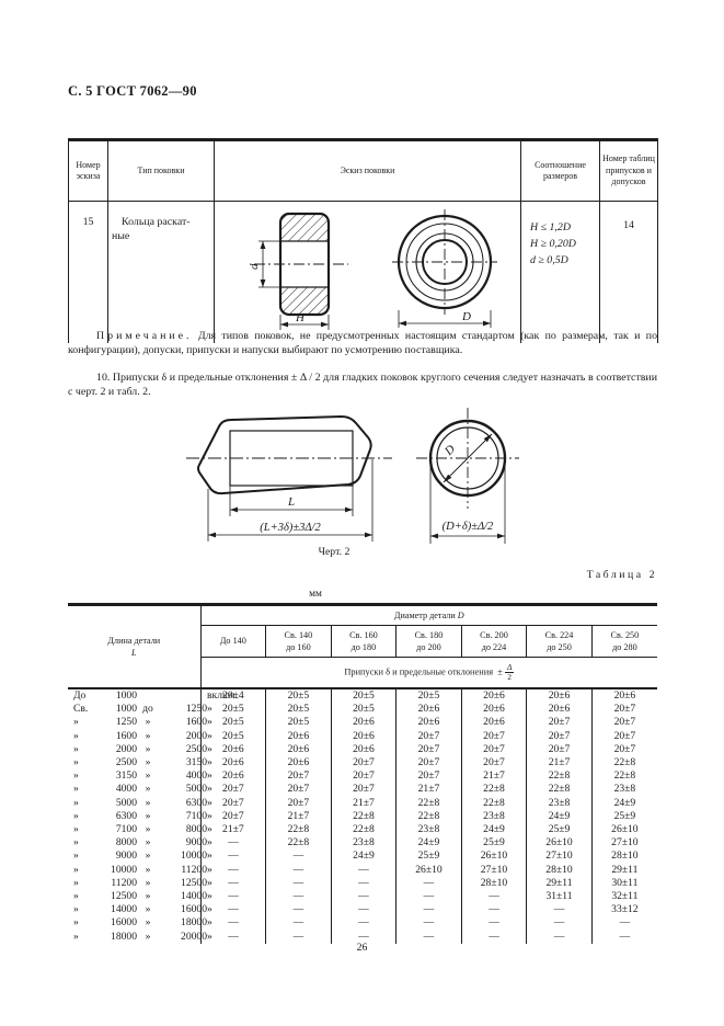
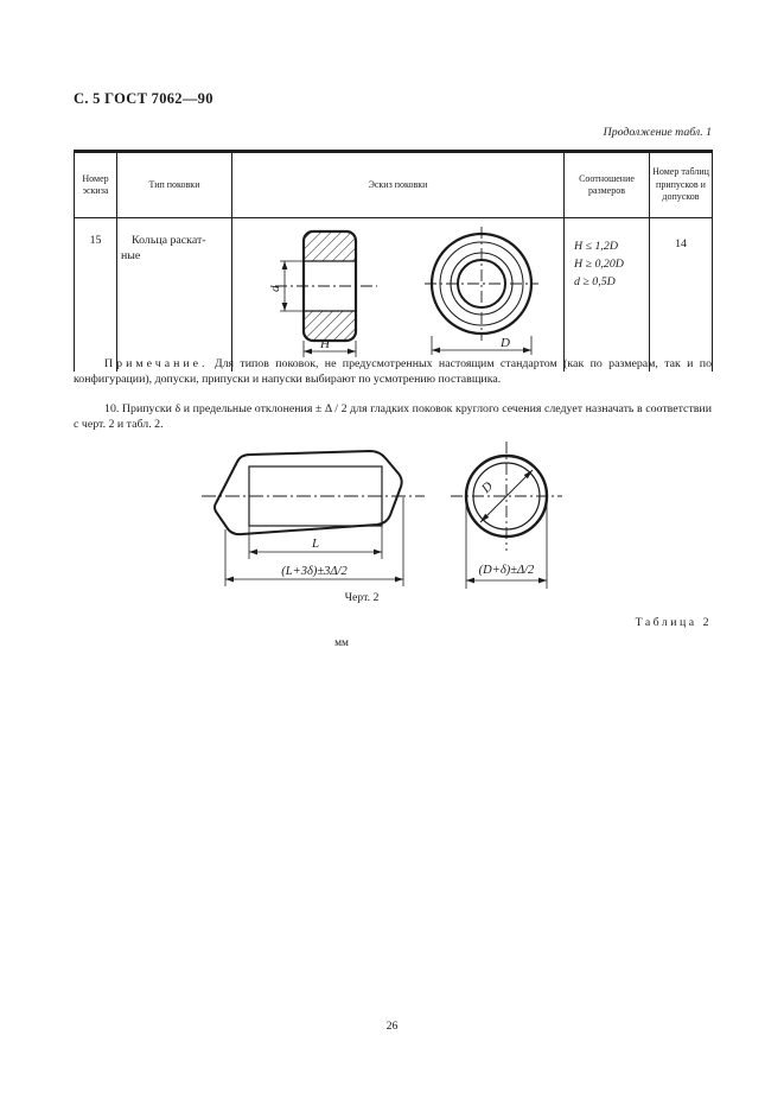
  С. 5 ГОСТ 7062—90
+ Продолжение табл. 1
  Номер эскиза	Тип поковки	Эскиз поковки	Соотношение размеров	Номер таблиц припусков и допусков
  15	Кольца раскат- ные	H D	H ≤ 1,2D H ≥ 0,20D d ≥ 0,5D	14
  Примечание. Для типов поковок, не предусмотренных настоящим стандартом (как по размерам, так и по конфигурации), допуски, припуски и напуски выбирают по усмотрению поставщика.
  10. Припуски δ и предельные отклонения ± Δ / 2 для гладких поковок круглого сечения следует назначать в соответствии с черт. 2 и табл. 2.
  L
  (L+3δ)±3Δ/2
  (D+δ)±Δ/2
  Черт. 2
  Таблица 2
  мм
- Длина детали L	Диаметр детали D
- До 140	Св. 140до 160	Св. 160до 180	Св. 180до 200	Св. 200до 224	Св. 224до 250	Св. 250до 280
- Припуски δ и предельные отклонения ± Δ2
- До 1000 включ.	20±4	20±5	20±5	20±5	20±6	20±6	20±6
- Св. 1000 до 1250»	20±5	20±5	20±5	20±6	20±6	20±6	20±7
- » 1250 » 1600»	20±5	20±5	20±6	20±6	20±6	20±7	20±7
- » 1600 » 2000»	20±5	20±6	20±6	20±7	20±7	20±7	20±7
- » 2000 » 2500»	20±6	20±6	20±6	20±7	20±7	20±7	20±7
- » 2500 » 3150»	20±6	20±6	20±7	20±7	20±7	21±7	22±8
- » 3150 » 4000»	20±6	20±7	20±7	20±7	21±7	22±8	22±8
- » 4000 » 5000»	20±7	20±7	20±7	21±7	22±8	22±8	23±8
- » 5000 » 6300»	20±7	20±7	21±7	22±8	22±8	23±8	24±9
- » 6300 » 7100»	20±7	21±7	22±8	22±8	23±8	24±9	25±9
- » 7100 » 8000»	21±7	22±8	22±8	23±8	24±9	25±9	26±10
- » 8000 » 9000»	—	22±8	23±8	24±9	25±9	26±10	27±10
- » 9000 » 10000»	—	—	24±9	25±9	26±10	27±10	28±10
- » 10000 » 11200»	—	—	—	26±10	27±10	28±10	29±11
- » 11200 » 12500»	—	—	—	—	28±10	29±11	30±11
- » 12500 » 14000»	—	—	—	—	—	31±11	32±11
- » 14000 » 16000»	—	—	—	—	—	—	33±12
- » 16000 » 18000»	—	—	—	—	—	—	—
- » 18000 » 20000»	—	—	—	—	—	—	—
  26
